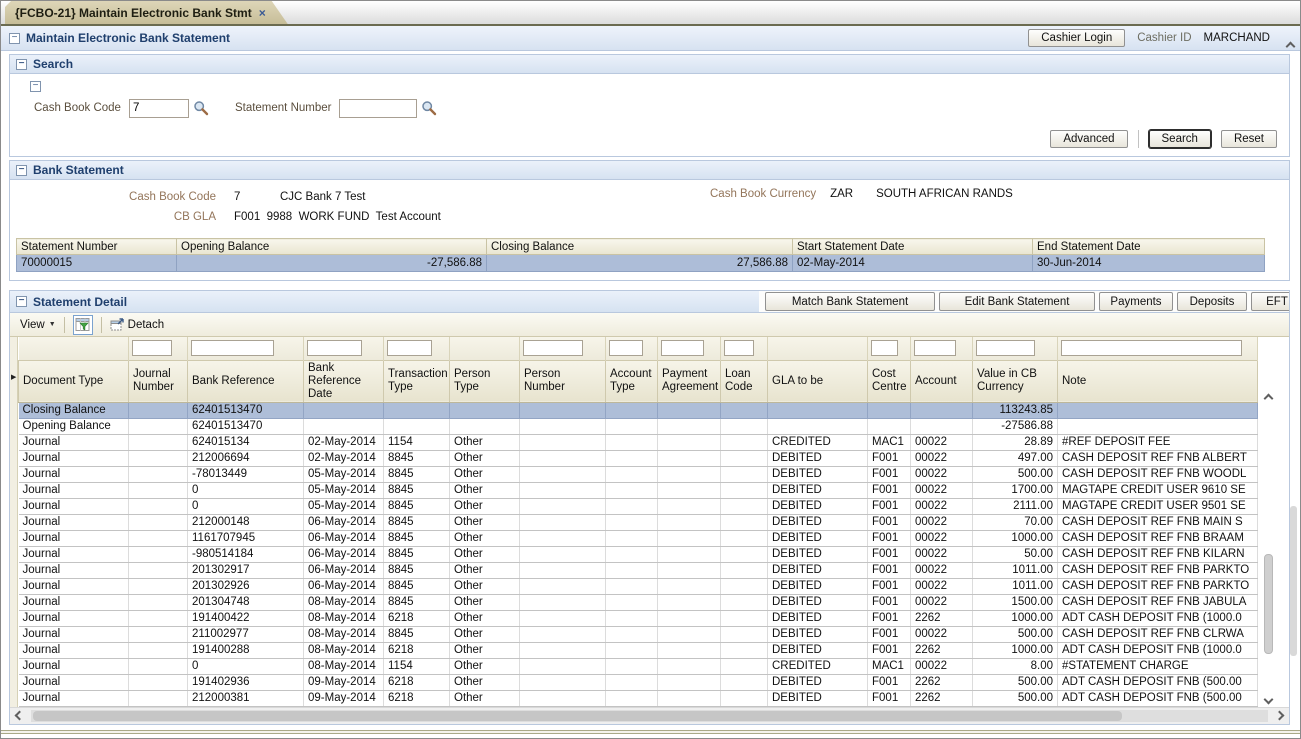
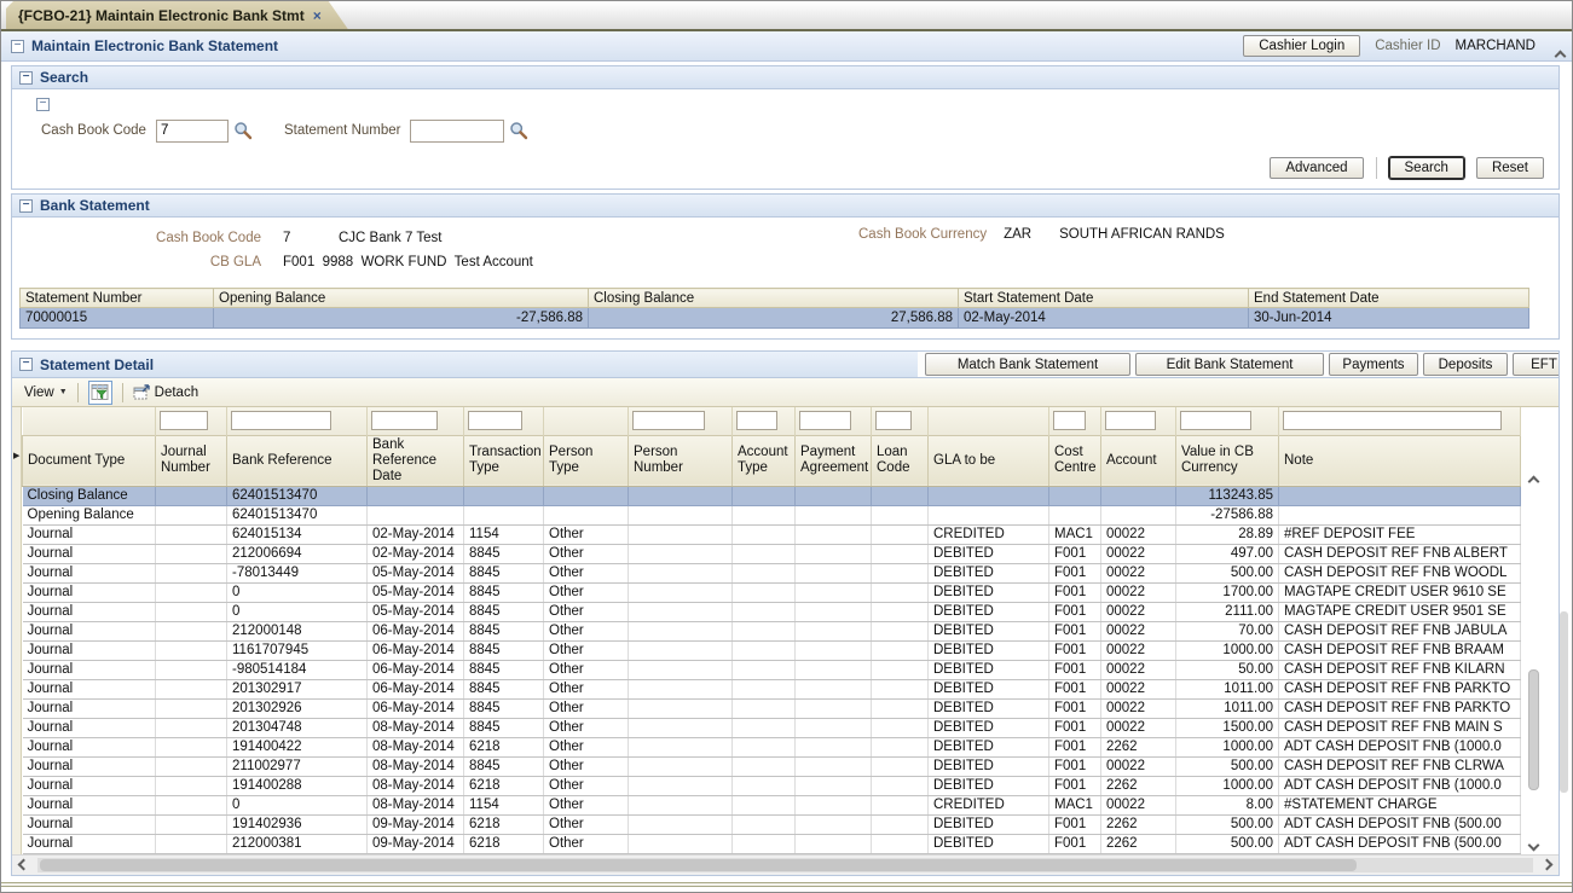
  {FCBO-21} Maintain Electronic Bank Stmt
  ×
  −
  Maintain Electronic Bank Statement
  Cashier Login
  Cashier ID
  MARCHAND
  −
  Search
  −
  Cash Book Code
  7
  Statement Number
  Advanced
  Search
  Reset
  −
  Bank Statement
  Cash Book Code
  7
  CJC Bank 7 Test
  CB GLA
  F001 9988 WORK FUND Test Account
  Cash Book Currency
  ZAR
  SOUTH AFRICAN RANDS
  Statement Number	Opening Balance	Closing Balance	Start Statement Date	End Statement Date
  70000015	-27,586.88	27,586.88	02-May-2014	30-Jun-2014
  −
  Statement Detail
  Match Bank Statement
  Edit Bank Statement
  Payments
  Deposits
  EFT
  View
  Detach
  Document Type	Journal Number	Bank Reference	Bank Reference Date	Transaction Type	Person Type	Person Number	Account Type	Payment Agreement	Loan Code	GLA to be	Cost Centre	Account	Value in CB Currency	Note
  Closing Balance		62401513470											113243.85
  Opening Balance		62401513470											-27586.88
  Journal		624015134	02-May-2014	1154	Other					CREDITED	MAC1	00022	28.89	#REF DEPOSIT FEE
  Journal		212006694	02-May-2014	8845	Other					DEBITED	F001	00022	497.00	CASH DEPOSIT REF FNB ALBERT
  Journal		-78013449	05-May-2014	8845	Other					DEBITED	F001	00022	500.00	CASH DEPOSIT REF FNB WOODL
  Journal		0	05-May-2014	8845	Other					DEBITED	F001	00022	1700.00	MAGTAPE CREDIT USER 9610 SE
  Journal		0	05-May-2014	8845	Other					DEBITED	F001	00022	2111.00	MAGTAPE CREDIT USER 9501 SE
- Journal		212000148	06-May-2014	8845	Other					DEBITED	F001	00022	70.00	CASH DEPOSIT REF FNB MAIN S
+ Journal		212000148	06-May-2014	8845	Other					DEBITED	F001	00022	70.00	CASH DEPOSIT REF FNB JABULA
  Journal		1161707945	06-May-2014	8845	Other					DEBITED	F001	00022	1000.00	CASH DEPOSIT REF FNB BRAAM
  Journal		-980514184	06-May-2014	8845	Other					DEBITED	F001	00022	50.00	CASH DEPOSIT REF FNB KILARN
  Journal		201302917	06-May-2014	8845	Other					DEBITED	F001	00022	1011.00	CASH DEPOSIT REF FNB PARKTO
  Journal		201302926	06-May-2014	8845	Other					DEBITED	F001	00022	1011.00	CASH DEPOSIT REF FNB PARKTO
- Journal		201304748	08-May-2014	8845	Other					DEBITED	F001	00022	1500.00	CASH DEPOSIT REF FNB JABULA
+ Journal		201304748	08-May-2014	8845	Other					DEBITED	F001	00022	1500.00	CASH DEPOSIT REF FNB MAIN S
  Journal		191400422	08-May-2014	6218	Other					DEBITED	F001	2262	1000.00	ADT CASH DEPOSIT FNB (1000.0
  Journal		211002977	08-May-2014	8845	Other					DEBITED	F001	00022	500.00	CASH DEPOSIT REF FNB CLRWA
  Journal		191400288	08-May-2014	6218	Other					DEBITED	F001	2262	1000.00	ADT CASH DEPOSIT FNB (1000.0
  Journal		0	08-May-2014	1154	Other					CREDITED	MAC1	00022	8.00	#STATEMENT CHARGE
  Journal		191402936	09-May-2014	6218	Other					DEBITED	F001	2262	500.00	ADT CASH DEPOSIT FNB (500.00
  Journal		212000381	09-May-2014	6218	Other					DEBITED	F001	2262	500.00	ADT CASH DEPOSIT FNB (500.00
